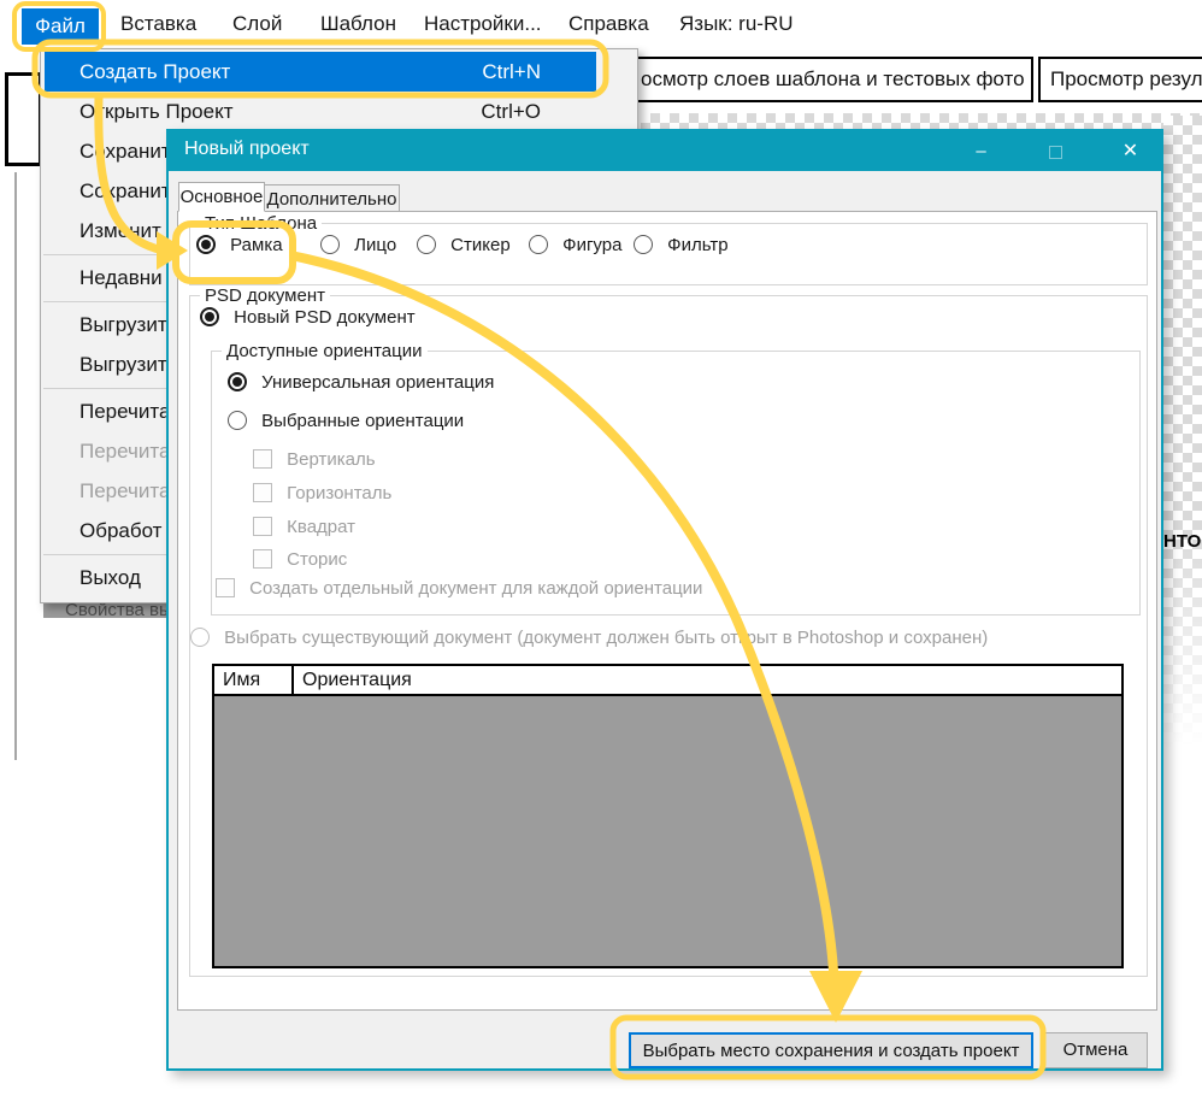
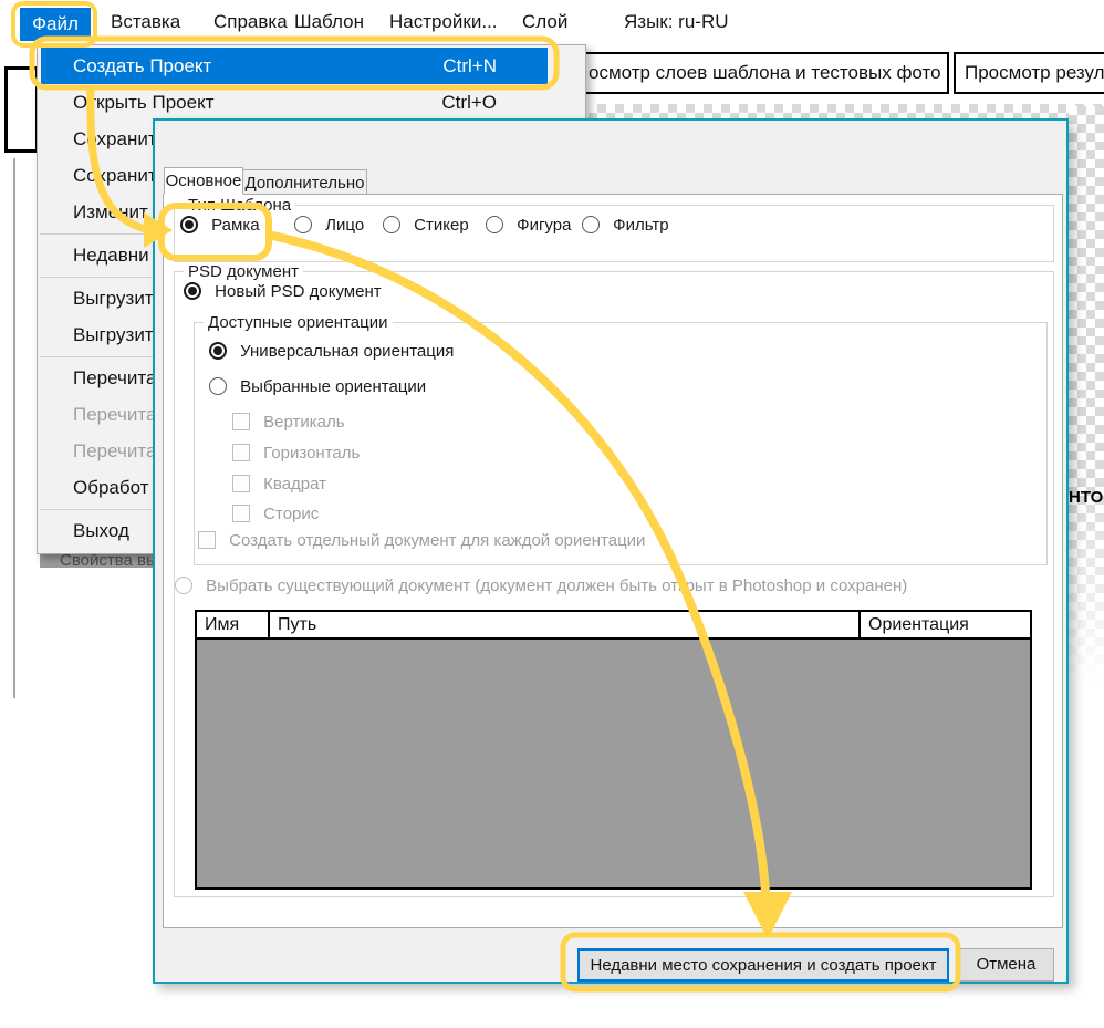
  осмотр слоев шаблона и тестовых фото
  Просмотр резул
  Свойства в
  НТО
  Файл
  Вставка
- Слой
+ Справка
  Шаблон
  Настройки...
- Справка
+ Слой
  Язык: ru-RU
  Создать Проект
  Ctrl+N
  Окрыть Проект
  Ctrl+O
  Схрани
  Сохрани
  Измнит
  Недавни
  Выгрузит
  Выгрузит
  Перечита
  Перечита
  Перечита
  Обработ
  Выход
- Новый проект
- –
- ✕
  Основное
  Дополнительно
  Рамка
  Лицо
  Стикер
  Фигура
  Фильтр
  PSD документ
  Новый PSD документ
  Доступные ориентации
  Универсальная ориентация
  Выбранные ориентации
  Вертикаль
  Горизонталь
  Квадрат
  Сторис
  Создать отдельный документ для каждой ориентации
  Выбрать существующий документ (документ должен быть отрыт в Photoshop и сохранен)
  Имя
+ Путь
  Ориентация
- Выбрать место сохранения и создать проект
+ Недавни место сохранения и создать проект
  Отмена
